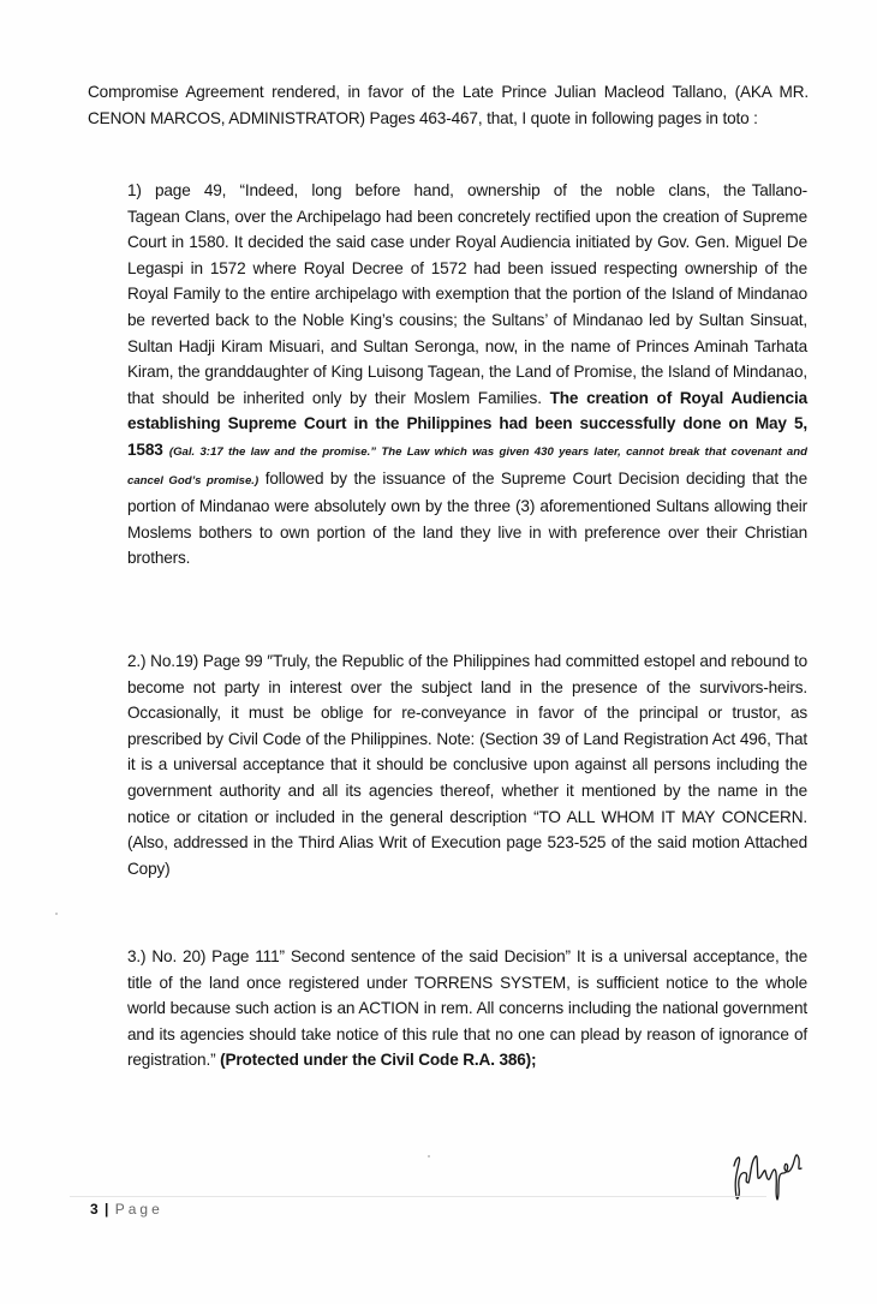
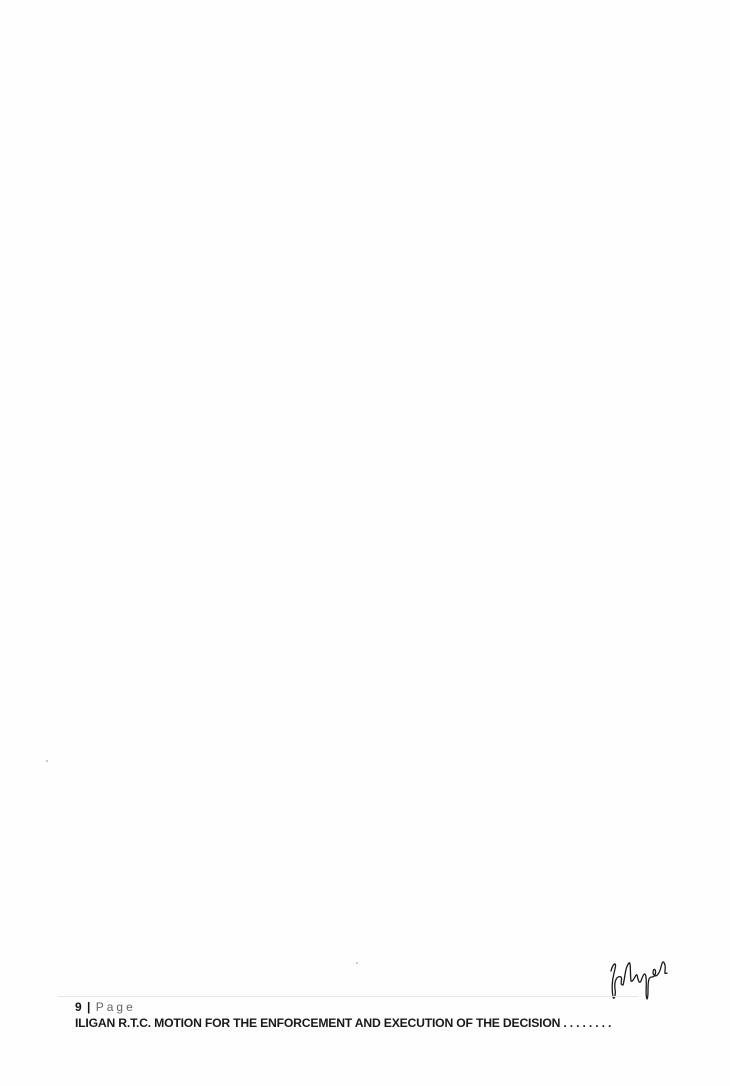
- Compromise Agreement rendered, in favor of the Late Prince Julian Macleod Tallano, (AKA MR. CENON MARCOS, ADMINISTRATOR) Pages 463-467, that, I quote in following pages in toto :
- 1) page 49, “Indeed, long before hand, ownership of the noble clans, the Tallano-Tagean Clans, over the Archipelago had been concretely rectified upon the creation of Supreme Court in 1580. It decided the said case under Royal Audiencia initiated by Gov. Gen. Miguel De Legaspi in 1572 where Royal Decree of 1572 had been issued respecting ownership of the Royal Family to the entire archipelago with exemption that the portion of the Island of Mindanao be reverted back to the Noble King’s cousins; the Sultans’ of Mindanao led by Sultan Sinsuat, Sultan Hadji Kiram Misuari, and Sultan Seronga, now, in the name of Princes Aminah Tarhata Kiram, the granddaughter of King Luisong Tagean, the Land of Promise, the Island of Mindanao, that should be inherited only by their Moslem Families. The creation of Royal Audiencia establishing Supreme Court in the Philippines had been successfully done on May 5, 1583 (Gal. 3:17 the law and the promise.” The Law which was given 430 years later, cannot break that covenant and cancel God’s promise.) followed by the issuance of the Supreme Court Decision deciding that the portion of Mindanao were absolutely own by the three (3) aforementioned Sultans allowing their Moslems bothers to own portion of the land they live in with preference over their Christian brothers.
- 2.) No.19) Page 99 ″Truly, the Republic of the Philippines had committed estopel and rebound to become not party in interest over the subject land in the presence of the survivors-heirs. Occasionally, it must be oblige for re-conveyance in favor of the principal or trustor, as prescribed by Civil Code of the Philippines. Note: (Section 39 of Land Registration Act 496, That it is a universal acceptance that it should be conclusive upon against all persons including the government authority and all its agencies thereof, whether it mentioned by the name in the notice or citation or included in the general description “TO ALL WHOM IT MAY CONCERN. (Also, addressed in the Third Alias Writ of Execution page 523-525 of the said motion Attached Copy)
- 3.) No. 20) Page 111” Second sentence of the said Decision” It is a universal acceptance, the title of the land once registered under TORRENS SYSTEM, is sufficient notice to the whole world because such action is an ACTION in rem. All concerns including the national government and its agencies should take notice of this rule that no one can plead by reason of ignorance of registration.” (Protected under the Civil Code R.A. 386);
- 3 | Page
+ 9 | Page
+ ILIGAN R.T.C. MOTION FOR THE ENFORCEMENT AND EXECUTION OF THE DECISION . . . . . . . .
